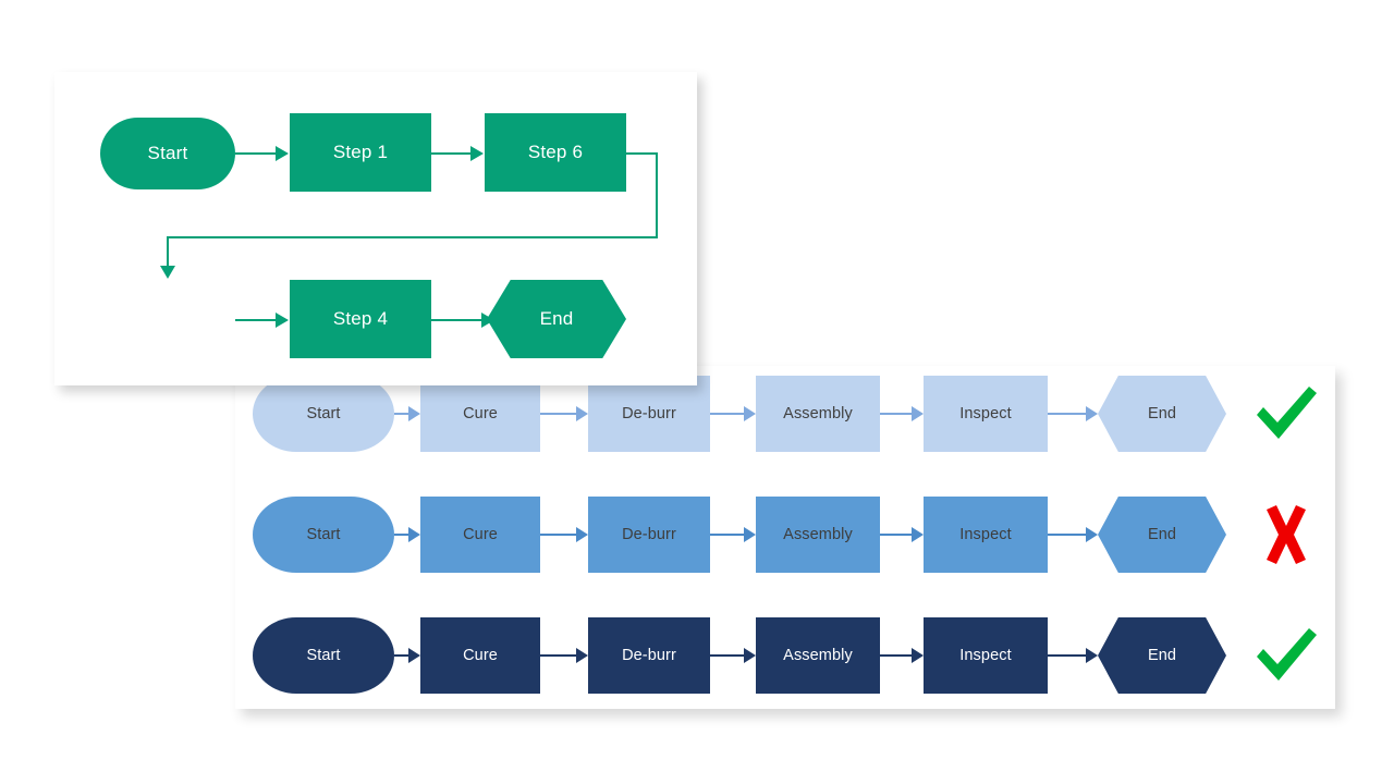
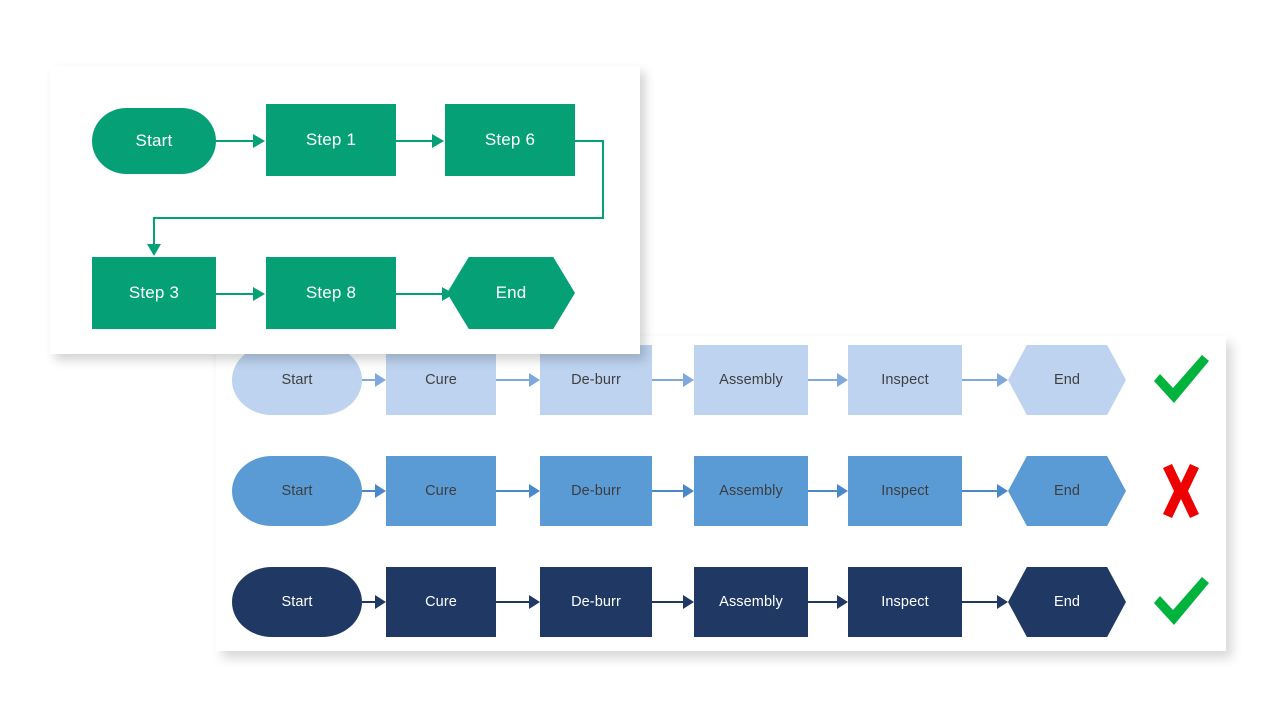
  Start
  Cure
  De-burr
  Assembly
  Inspect
  End
  Start
  Cure
  De-burr
  Assembly
  Inspect
  End
  Start
  Cure
  De-burr
  Assembly
  Inspect
  End
  Start
  Step 1
  Step 6
+ Step 3
- Step 4
+ Step 8
  End
